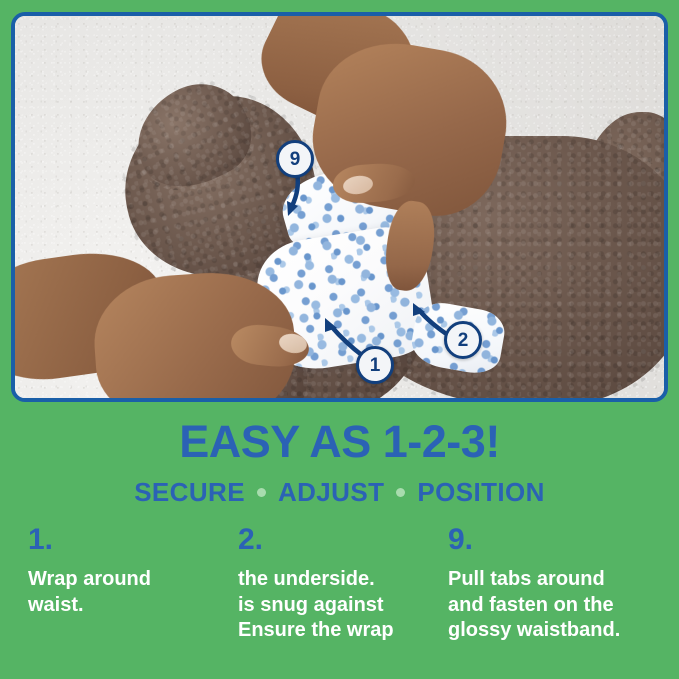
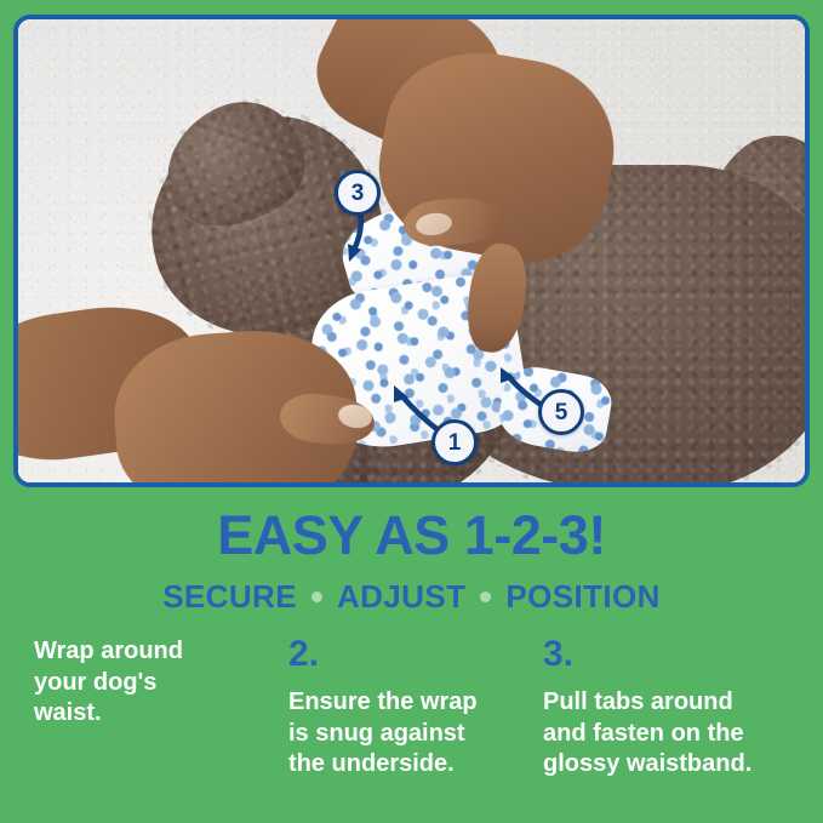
  1
- 2
+ 5
- 9
+ 3
  EASY AS 1-2-3!
  SECURE
  ADJUST
  POSITION
- 1.
  Wrap around
+ your dog's
  waist.
  2.
- the underside.
+ Ensure the wrap
  is snug against
- Ensure the wrap
+ the underside.
- 9.
+ 3.
  Pull tabs around
  and fasten on the
  glossy waistband.
